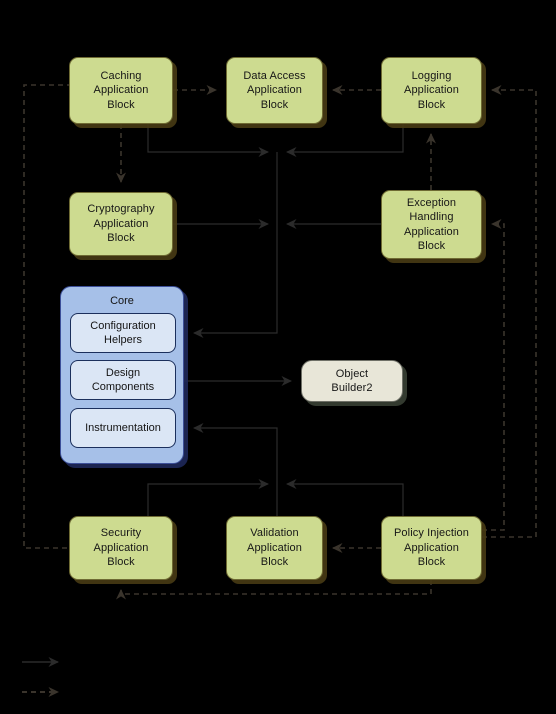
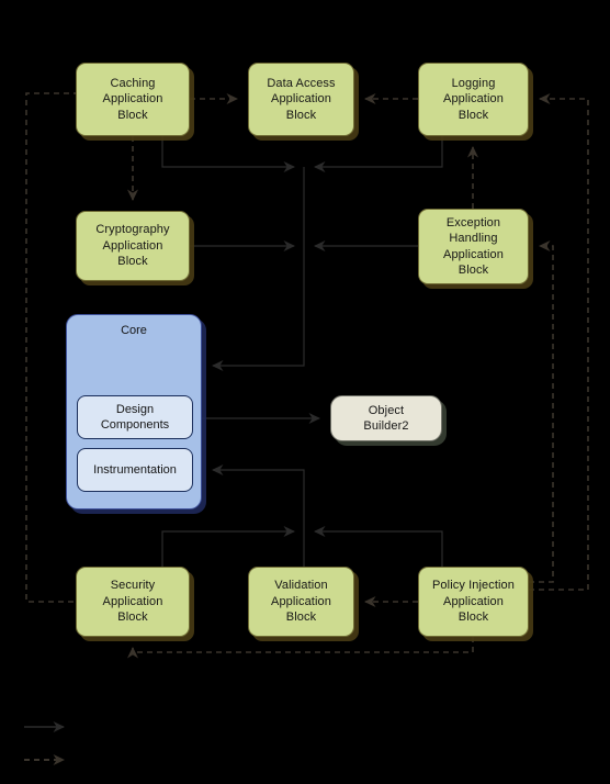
  Caching
  Application
  Block
  Data Access
  Application
  Block
  Logging
  Application
  Block
  Cryptography
  Application
  Block
  Exception
  Handling
  Application
  Block
  Object
  Builder2
  Security
  Application
  Block
  Validation
  Application
  Block
  Policy Injection
  Application
  Block
  Core
- Configuration
- Helpers
  Design
  Components
  Instrumentation
